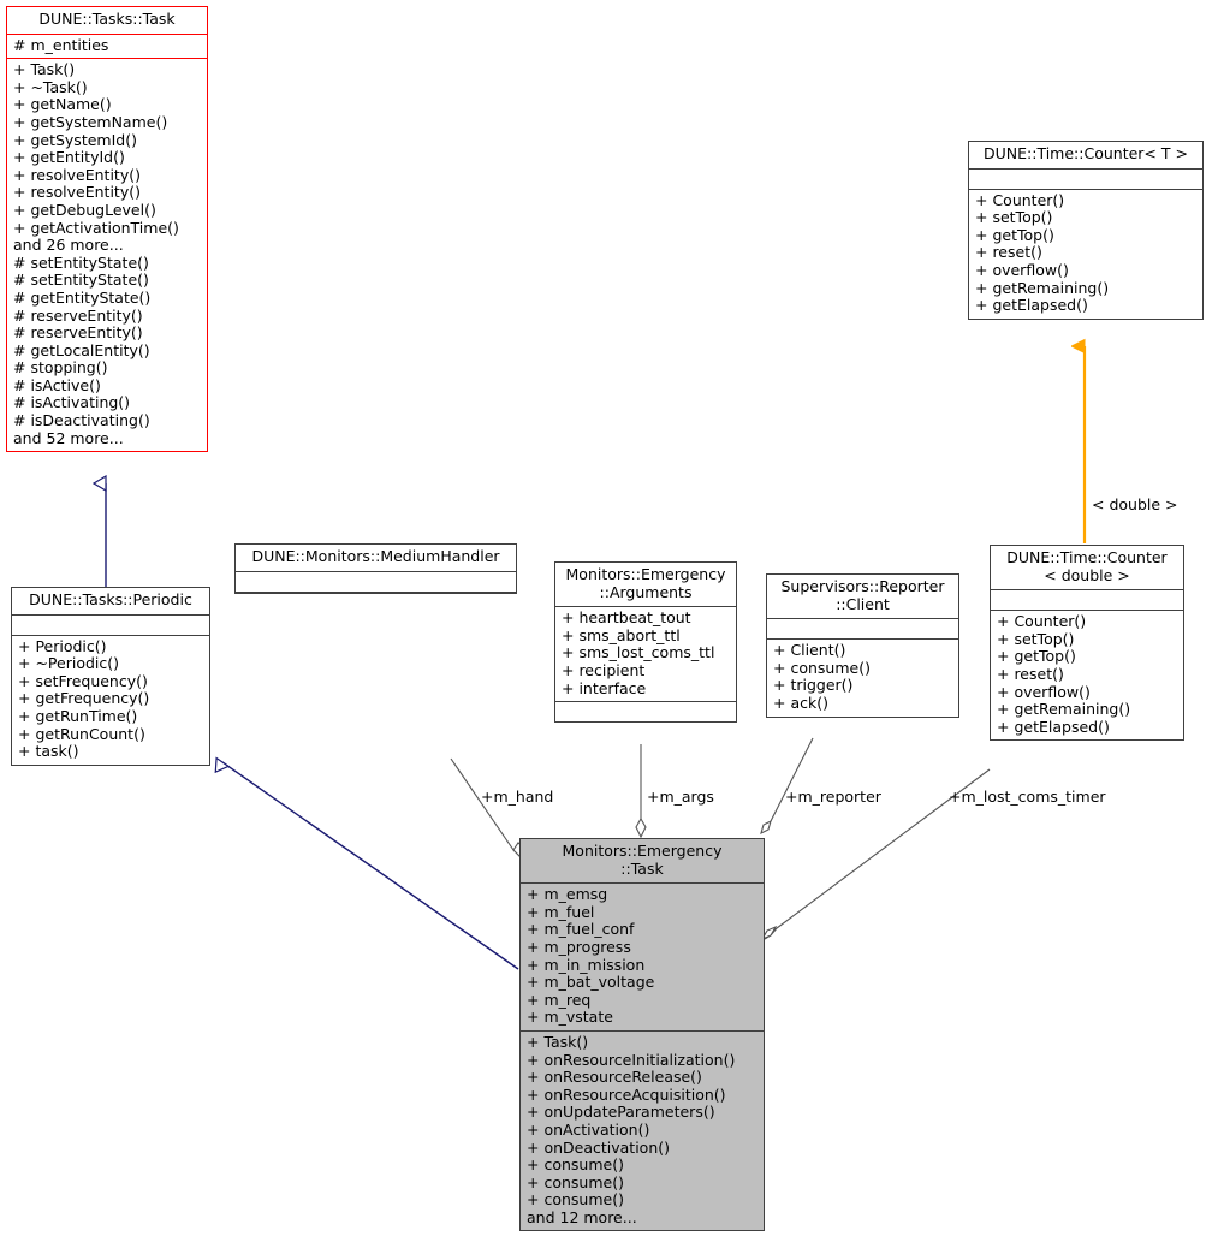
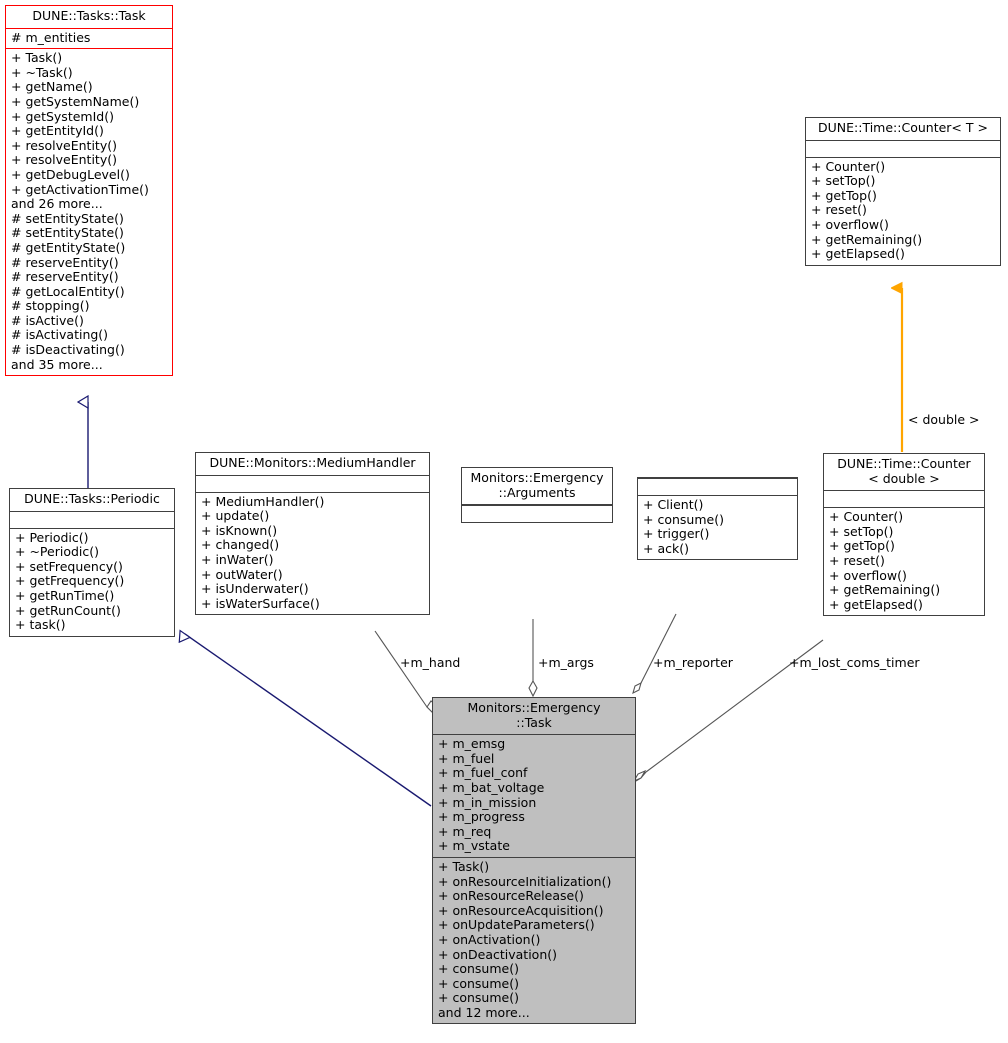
  DUNE::Tasks::Task
  # m_entities
  + Task()
  + ~Task()
  + getName()
  + getSystemName()
  + getSystemId()
  + getEntityId()
  + resolveEntity()
  + resolveEntity()
  + getDebugLevel()
  + getActivationTime()
  and 26 more...
  # setEntityState()
  # setEntityState()
  # getEntityState()
  # reserveEntity()
  # reserveEntity()
  # getLocalEntity()
  # stopping()
  # isActive()
  # isActivating()
  # isDeactivating()
- and 52 more...
+ and 35 more...
  DUNE::Tasks::Periodic
  + Periodic()
  + ~Periodic()
  + setFrequency()
  + getFrequency()
  + getRunTime()
  + getRunCount()
  + task()
  DUNE::Monitors::MediumHandler
+ + MediumHandler()
+ + update()
+ + isKnown()
+ + changed()
+ + inWater()
+ + outWater()
+ + isUnderwater()
+ + isWaterSurface()
  Monitors::Emergency
  ::Arguments
- + heartbeat_tout
- + sms_abort_ttl
- + sms_lost_coms_ttl
- + recipient
- + interface
- Supervisors::Reporter
- ::Client
  + Client()
  + consume()
  + trigger()
  + ack()
  DUNE::Time::Counter< T >
  + Counter()
  + setTop()
  + getTop()
  + reset()
  + overflow()
  + getRemaining()
  + getElapsed()
  DUNE::Time::Counter
  < double >
  + Counter()
  + setTop()
  + getTop()
  + reset()
  + overflow()
  + getRemaining()
  + getElapsed()
  Monitors::Emergency
  ::Task
  + m_emsg
  + m_fuel
  + m_fuel_conf
- + m_progress
+ + m_bat_voltage
  + m_in_mission
- + m_bat_voltage
+ + m_progress
  + m_req
  + m_vstate
  + Task()
  + onResourceInitialization()
  + onResourceRelease()
  + onResourceAcquisition()
  + onUpdateParameters()
  + onActivation()
  + onDeactivation()
  + consume()
  + consume()
  + consume()
  and 12 more...
  +m_hand
  +m_args
  +m_reporter
  +m_lost_coms_timer
  < double >
